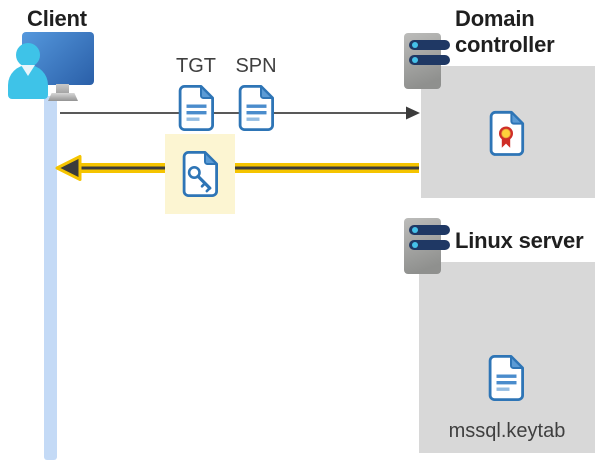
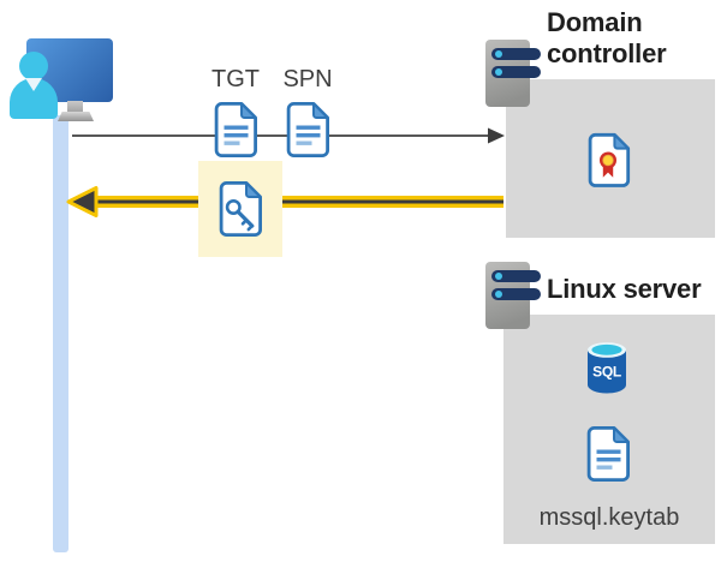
- Client
  TGT
  SPN
  Domain controller
  Linux server
+ SQL
  mssql.keytab
